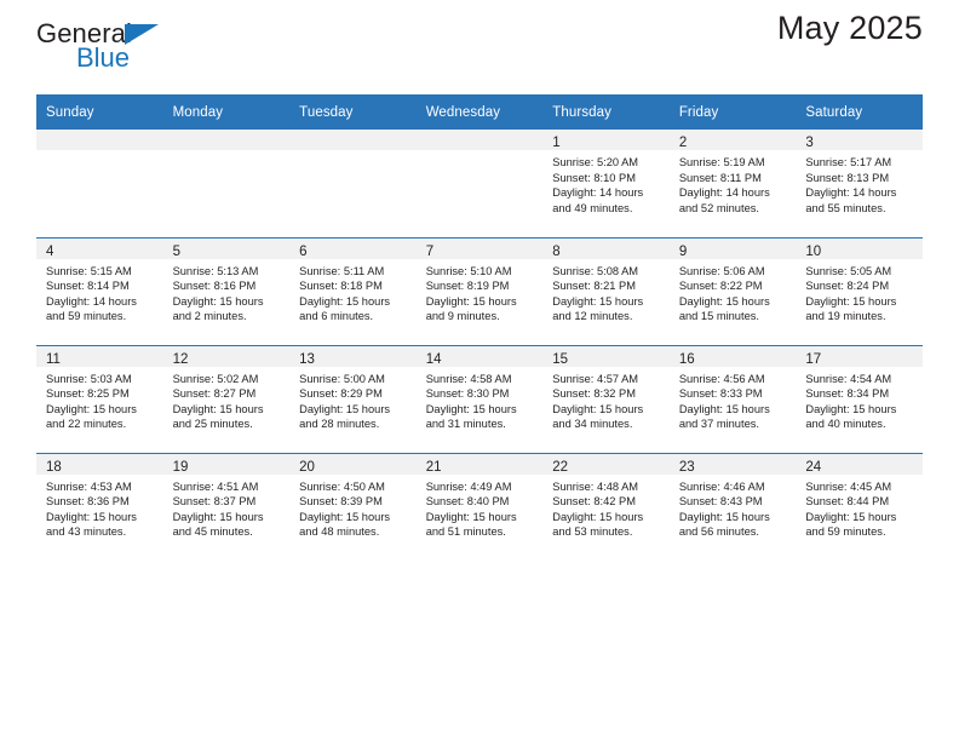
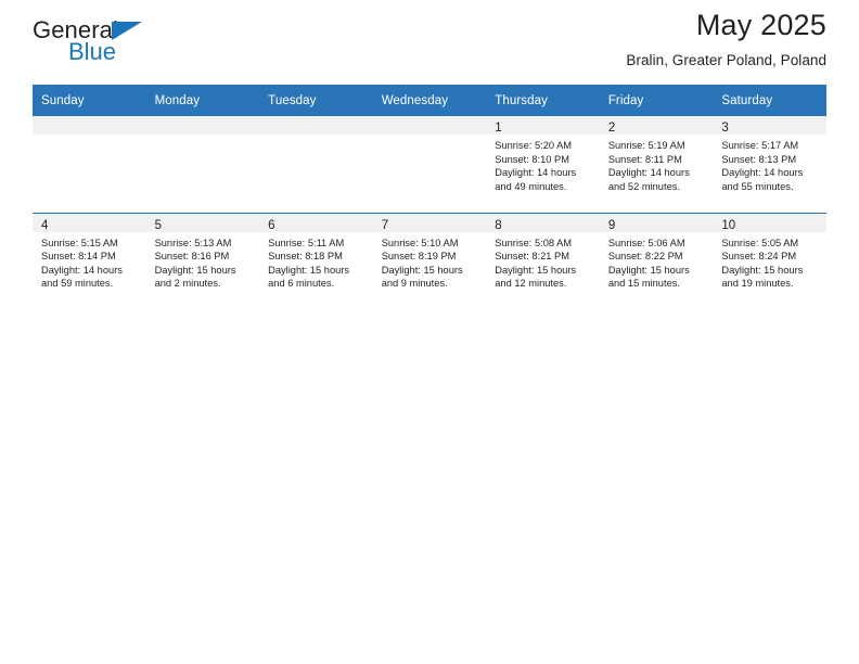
  General
  Blue
  May 2025
+ Bralin, Greater Poland, Poland
  Sunday	Monday	Tuesday	Wednesday	Thursday	Friday	Saturday
  				1Sunrise: 5:20 AM Sunset: 8:10 PM Daylight: 14 hours and 49 minutes.	2Sunrise: 5:19 AM Sunset: 8:11 PM Daylight: 14 hours and 52 minutes.	3Sunrise: 5:17 AM Sunset: 8:13 PM Daylight: 14 hours and 55 minutes.
  4Sunrise: 5:15 AM Sunset: 8:14 PM Daylight: 14 hours and 59 minutes.	5Sunrise: 5:13 AM Sunset: 8:16 PM Daylight: 15 hours and 2 minutes.	6Sunrise: 5:11 AM Sunset: 8:18 PM Daylight: 15 hours and 6 minutes.	7Sunrise: 5:10 AM Sunset: 8:19 PM Daylight: 15 hours and 9 minutes.	8Sunrise: 5:08 AM Sunset: 8:21 PM Daylight: 15 hours and 12 minutes.	9Sunrise: 5:06 AM Sunset: 8:22 PM Daylight: 15 hours and 15 minutes.	10Sunrise: 5:05 AM Sunset: 8:24 PM Daylight: 15 hours and 19 minutes.
- 11Sunrise: 5:03 AM Sunset: 8:25 PM Daylight: 15 hours and 22 minutes.	12Sunrise: 5:02 AM Sunset: 8:27 PM Daylight: 15 hours and 25 minutes.	13Sunrise: 5:00 AM Sunset: 8:29 PM Daylight: 15 hours and 28 minutes.	14Sunrise: 4:58 AM Sunset: 8:30 PM Daylight: 15 hours and 31 minutes.	15Sunrise: 4:57 AM Sunset: 8:32 PM Daylight: 15 hours and 34 minutes.	16Sunrise: 4:56 AM Sunset: 8:33 PM Daylight: 15 hours and 37 minutes.	17Sunrise: 4:54 AM Sunset: 8:34 PM Daylight: 15 hours and 40 minutes.
- 18Sunrise: 4:53 AM Sunset: 8:36 PM Daylight: 15 hours and 43 minutes.	19Sunrise: 4:51 AM Sunset: 8:37 PM Daylight: 15 hours and 45 minutes.	20Sunrise: 4:50 AM Sunset: 8:39 PM Daylight: 15 hours and 48 minutes.	21Sunrise: 4:49 AM Sunset: 8:40 PM Daylight: 15 hours and 51 minutes.	22Sunrise: 4:48 AM Sunset: 8:42 PM Daylight: 15 hours and 53 minutes.	23Sunrise: 4:46 AM Sunset: 8:43 PM Daylight: 15 hours and 56 minutes.	24Sunrise: 4:45 AM Sunset: 8:44 PM Daylight: 15 hours and 59 minutes.
